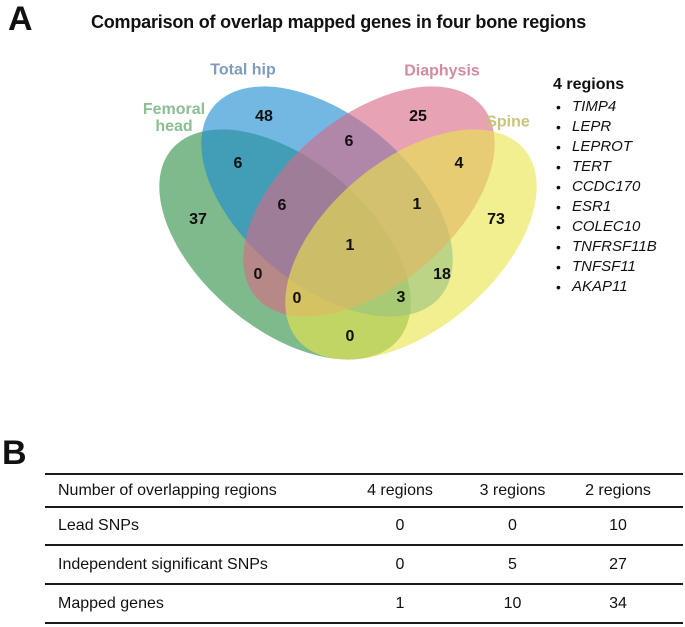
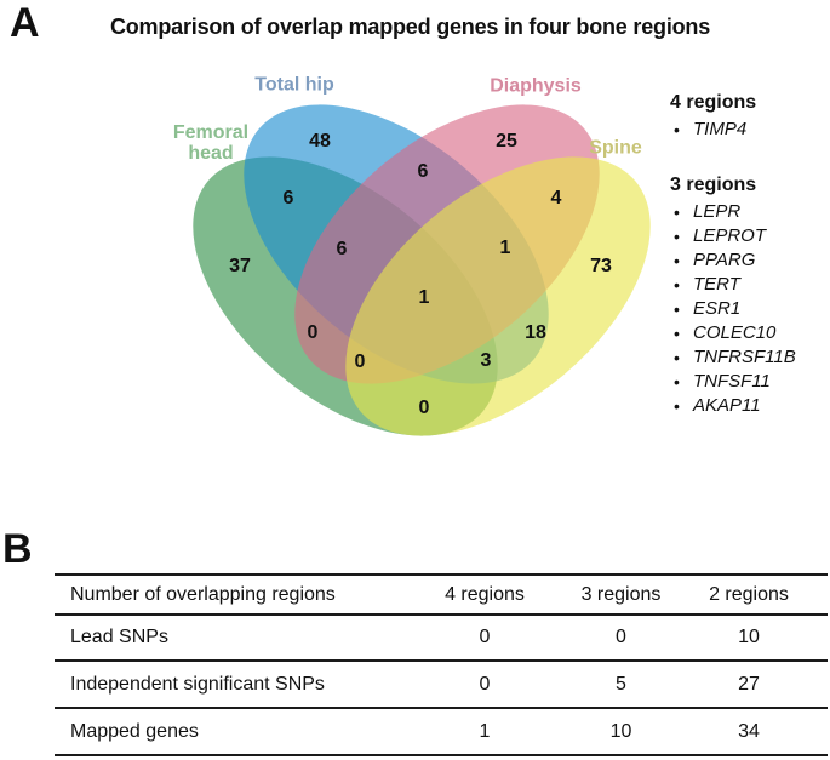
  A
  Comparison of overlap mapped genes in four bone regions
  Femoral head
  Total hip
  Diaphysis
  Spine
  37
  48
  25
  73
  6
  6
  4
  0
  18
  0
  6
  3
  0
  1
  1
  4 regions
  TIMP4
+ 3 regions
  LEPR
  LEPROT
+ PPARG
  TERT
- CCDC170
  ESR1
  COLEC10
  TNFRSF11B
  TNFSF11
  AKAP11
  B
  Number of overlapping regions	4 regions	3 regions	2 regions
  Lead SNPs	0	0	10
  Independent significant SNPs	0	5	27
  Mapped genes	1	10	34
